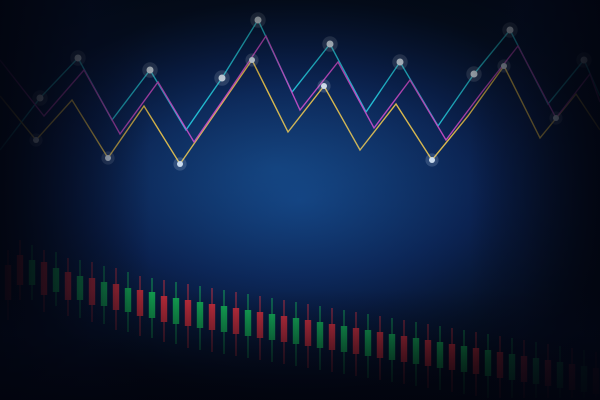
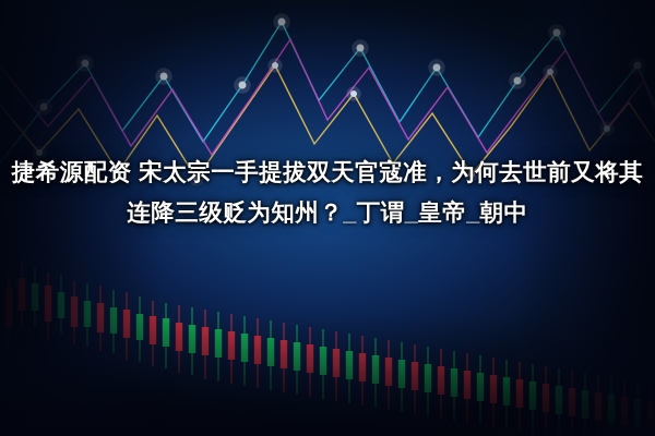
+ 捷希源配资 宋太宗一手提拔双天官寇准，为何去世前又将其连降三级贬为知州？_丁谓_皇帝_朝中
